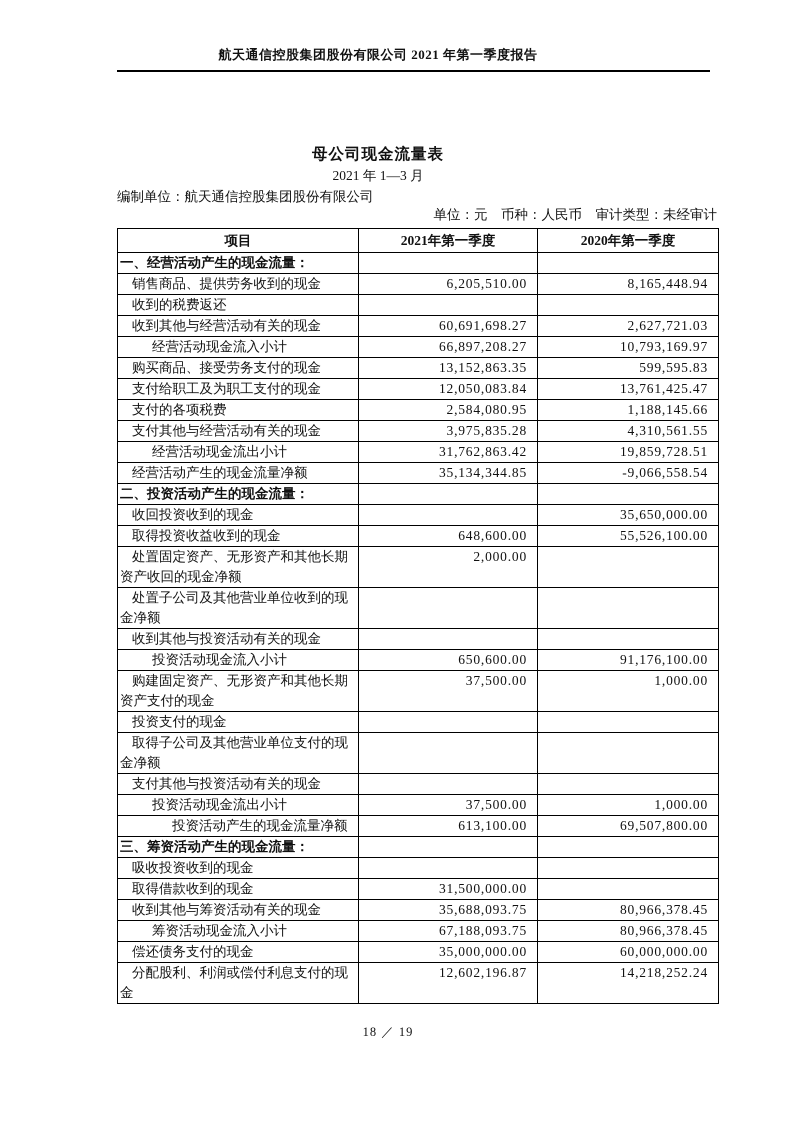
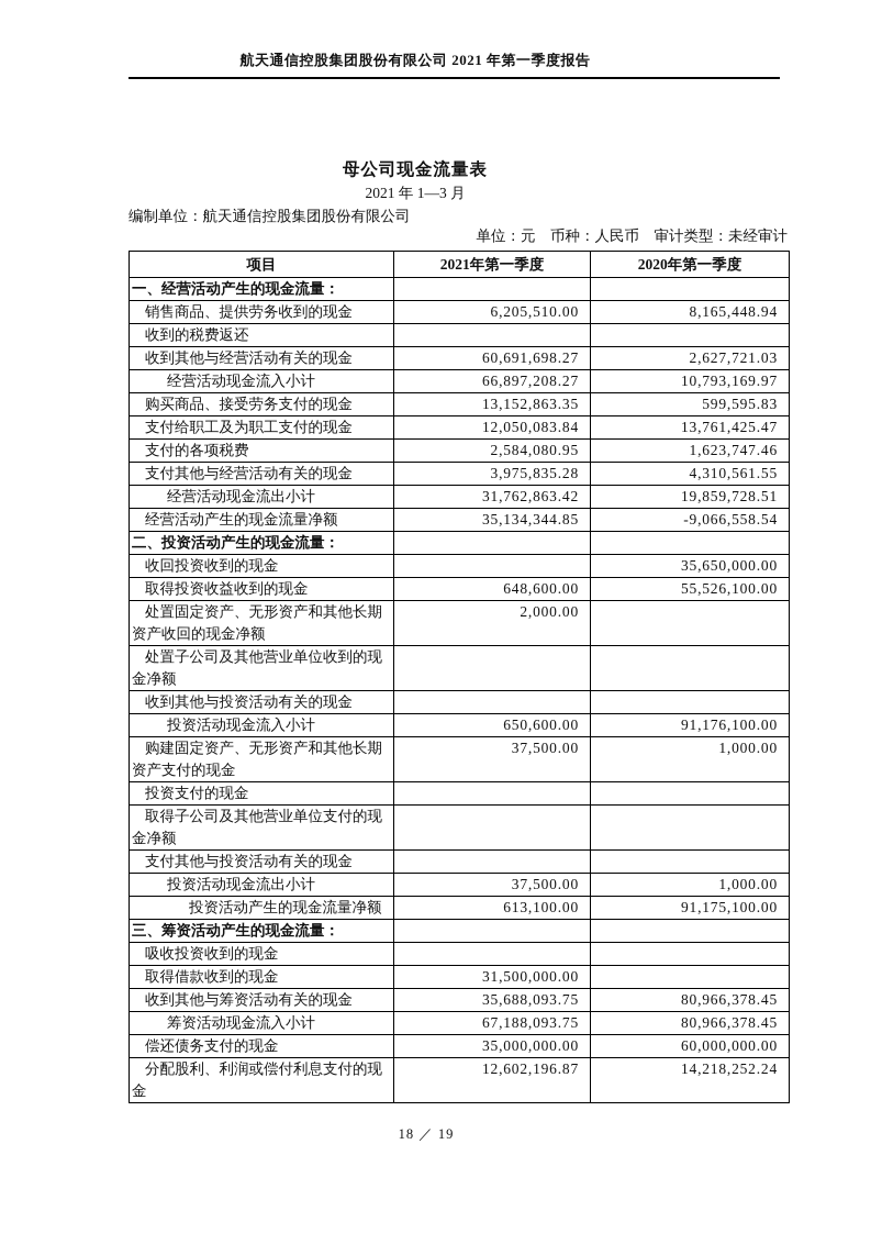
  航天通信控股集团股份有限公司 2021 年第一季度报告
  母公司现金流量表
  2021 年 1—3 月
  编制单位：航天通信控股集团股份有限公司
  单位：元 币种：人民币 审计类型：未经审计
  项目	2021年第一季度	2020年第一季度
  一、经营活动产生的现金流量：
  销售商品、提供劳务收到的现金	6,205,510.00	8,165,448.94
  收到的税费返还
  收到其他与经营活动有关的现金	60,691,698.27	2,627,721.03
  经营活动现金流入小计	66,897,208.27	10,793,169.97
  购买商品、接受劳务支付的现金	13,152,863.35	599,595.83
  支付给职工及为职工支付的现金	12,050,083.84	13,761,425.47
- 支付的各项税费	2,584,080.95	1,188,145.66
+ 支付的各项税费	2,584,080.95	1,623,747.46
  支付其他与经营活动有关的现金	3,975,835.28	4,310,561.55
  经营活动现金流出小计	31,762,863.42	19,859,728.51
  经营活动产生的现金流量净额	35,134,344.85	-9,066,558.54
  二、投资活动产生的现金流量：
  收回投资收到的现金		35,650,000.00
  取得投资收益收到的现金	648,600.00	55,526,100.00
  处置固定资产、无形资产和其他长期资产收回的现金净额	2,000.00
  处置子公司及其他营业单位收到的现金净额
  收到其他与投资活动有关的现金
  投资活动现金流入小计	650,600.00	91,176,100.00
  购建固定资产、无形资产和其他长期资产支付的现金	37,500.00	1,000.00
  投资支付的现金
  取得子公司及其他营业单位支付的现金净额
  支付其他与投资活动有关的现金
  投资活动现金流出小计	37,500.00	1,000.00
- 投资活动产生的现金流量净额	613,100.00	69,507,800.00
+ 投资活动产生的现金流量净额	613,100.00	91,175,100.00
  三、筹资活动产生的现金流量：
  吸收投资收到的现金
  取得借款收到的现金	31,500,000.00
  收到其他与筹资活动有关的现金	35,688,093.75	80,966,378.45
  筹资活动现金流入小计	67,188,093.75	80,966,378.45
  偿还债务支付的现金	35,000,000.00	60,000,000.00
  分配股利、利润或偿付利息支付的现金	12,602,196.87	14,218,252.24
  18 ／ 19
